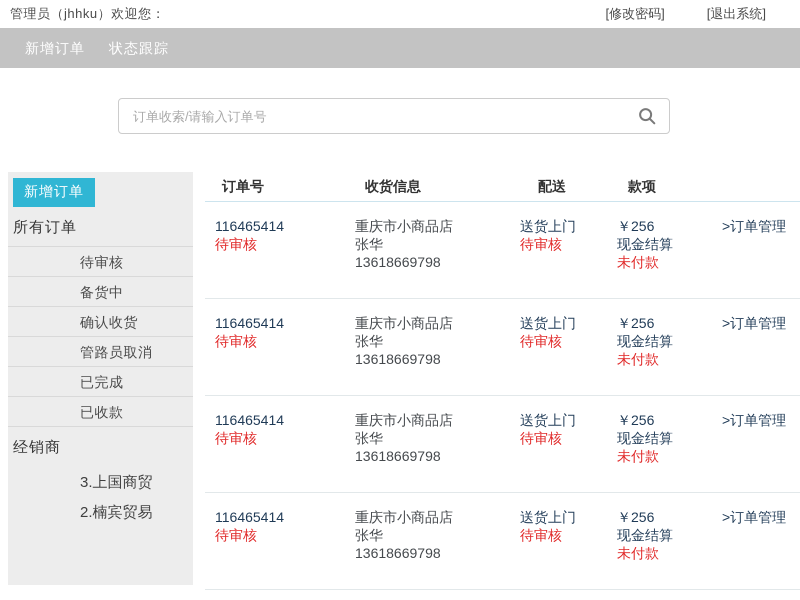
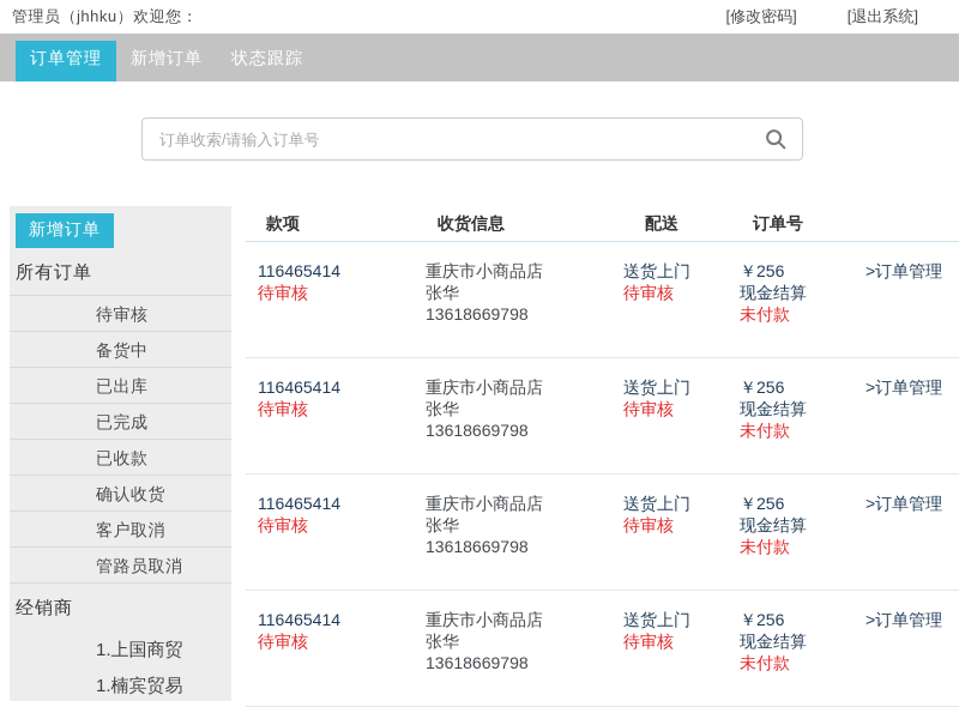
  管理员（jhhku）欢迎您：
  [修改密码]
  [退出系统]
+ 订单管理
  新增订单
  状态跟踪
  订单收索/请输入订单号
  新增订单
  所有订单
  待审核
  备货中
+ 已出库
- 确认收货
+ 已完成
- 管路员取消
+ 已收款
- 已完成
+ 确认收货
+ 客户取消
- 已收款
+ 管路员取消
  经销商
- 3.上国商贸
+ 1.上国商贸
- 2.楠宾贸易
+ 1.楠宾贸易
- 订单号
+ 款项
  收货信息
  配送
- 款项
+ 订单号
  116465414
  待审核
  重庆市小商品店
  张华
  13618669798
  送货上门
  待审核
  ￥256
  现金结算
  未付款
  >订单管理
  116465414
  待审核
  重庆市小商品店
  张华
  13618669798
  送货上门
  待审核
  ￥256
  现金结算
  未付款
  >订单管理
  116465414
  待审核
  重庆市小商品店
  张华
  13618669798
  送货上门
  待审核
  ￥256
  现金结算
  未付款
  >订单管理
  116465414
  待审核
  重庆市小商品店
  张华
  13618669798
  送货上门
  待审核
  ￥256
  现金结算
  未付款
  >订单管理
